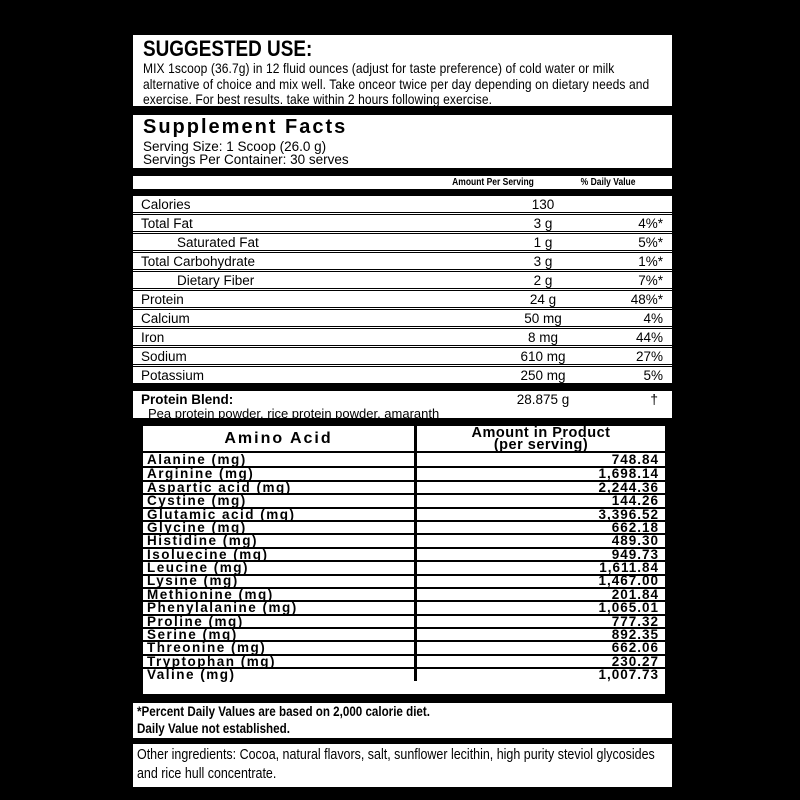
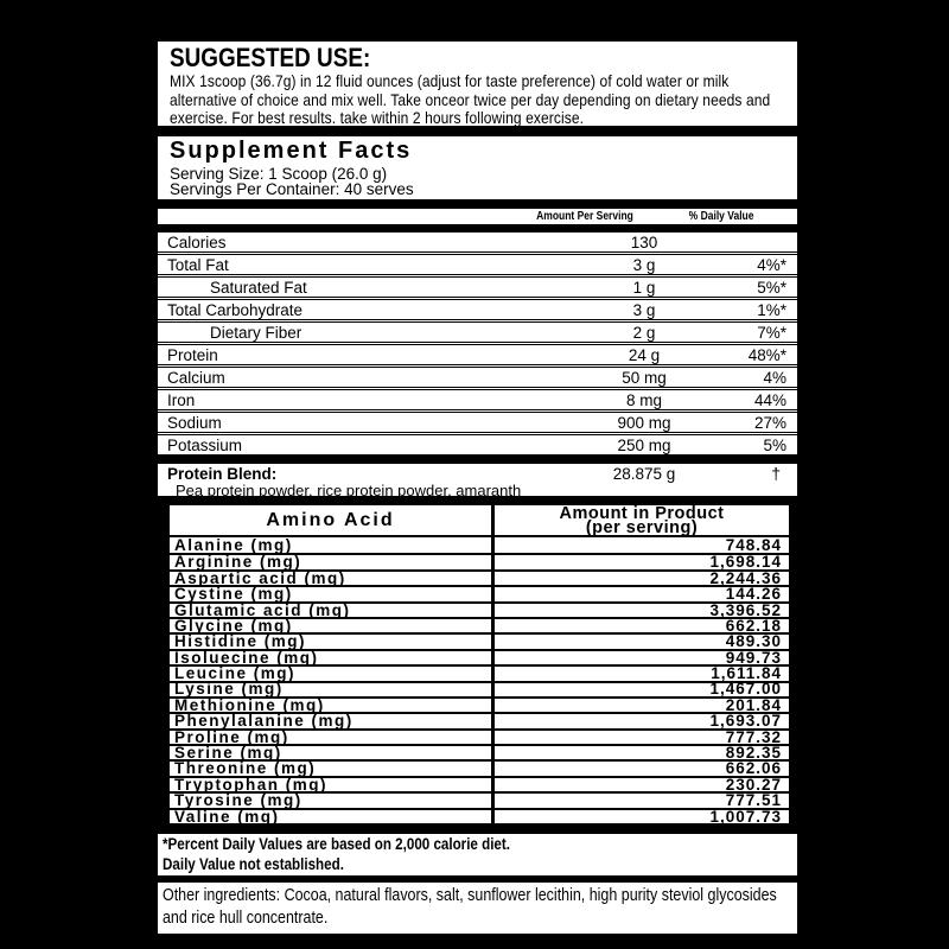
  SUGGESTED USE:
  MIX 1scoop (36.7g) in 12 fluid ounces (adjust for taste preference) of cold water or milk alternative of choice and mix well. Take onceor twice per day depending on dietary needs and exercise. For best results. take within 2 hours following exercise.
  Supplement Facts
  Serving Size: 1 Scoop (26.0 g)
- Servings Per Container: 30 serves
+ Servings Per Container: 40 serves
  Amount Per Serving
  % Daily Value
  Calories
  130
  Total Fat
  3 g
  4%*
  Saturated Fat
  1 g
  5%*
  Total Carbohydrate
  3 g
  1%*
  Dietary Fiber
  2 g
  7%*
  Protein
  24 g
  48%*
  Calcium
  50 mg
  4%
  Iron
  8 mg
  44%
  Sodium
- 610 mg
+ 900 mg
  27%
  Potassium
  250 mg
  5%
  Protein Blend:
  28.875 g
  †
  Amino Acid
  Amount in Product
  (per serving)
  Alanine (mg)
  748.84
  Arginine (mg)
  1,698.14
  Aspartic acid (mg)
  2,244.36
  Cystine (mg)
  144.26
  Glutamic acid (mg)
  3,396.52
  Glycine (mg)
  662.18
  Histidine (mg)
  489.30
  Isoluecine (mg)
  949.73
  Leucine (mg)
  1,611.84
  Lysine (mg)
  1,467.00
  Methionine (mg)
  201.84
  Phenylalanine (mg)
- 1,065.01
+ 1,693.07
  Proline (mg)
  777.32
  Serine (mg)
  892.35
  Threonine (mg)
  662.06
  Tryptophan (mg)
  230.27
+ Tyrosine (mg)
+ 777.51
  Valine (mg)
  1,007.73
  *Percent Daily Values are based on 2,000 calorie diet.
  Daily Value not established.
  Other ingredients: Cocoa, natural flavors, salt, sunflower lecithin, high purity steviol glycosides and rice hull concentrate.
